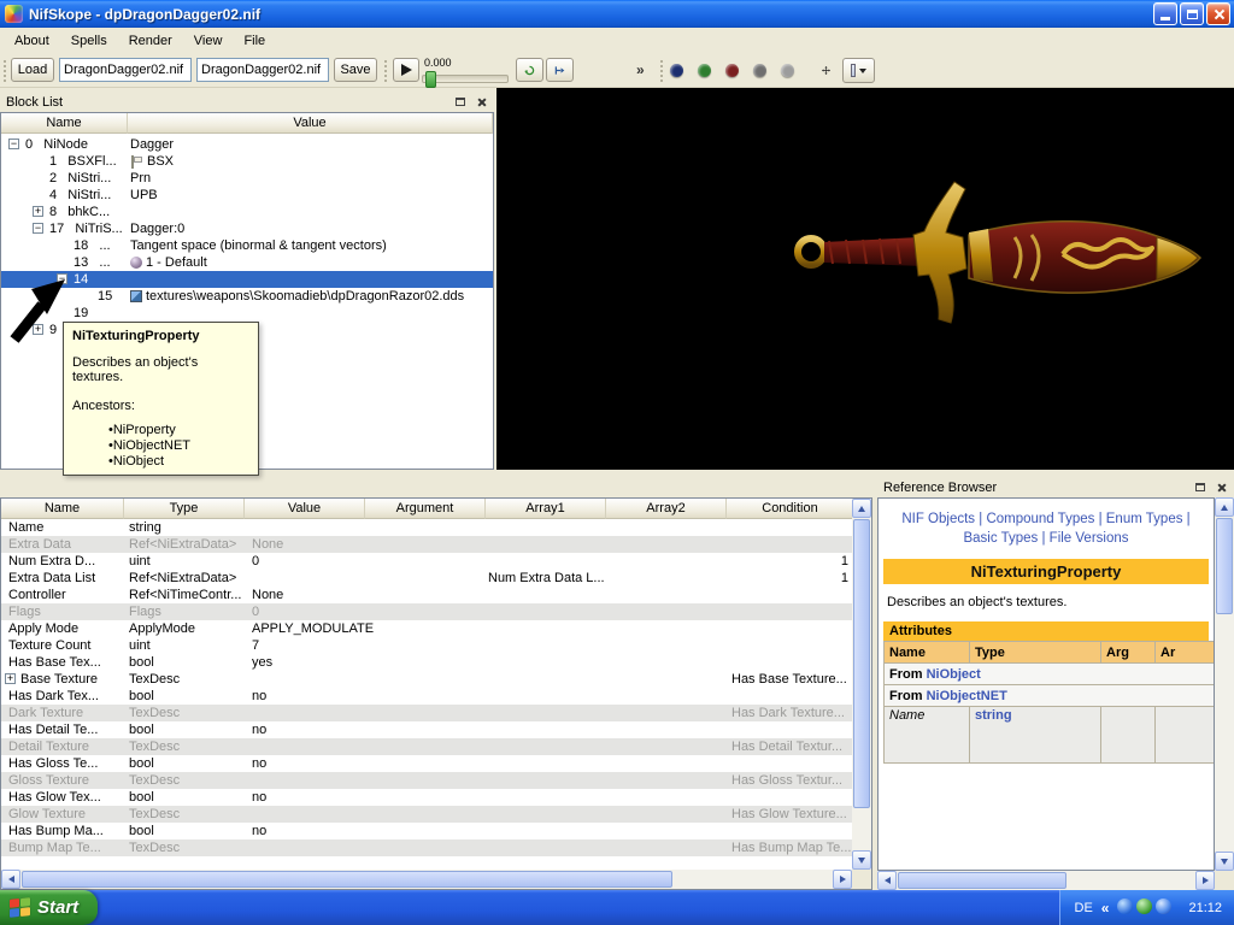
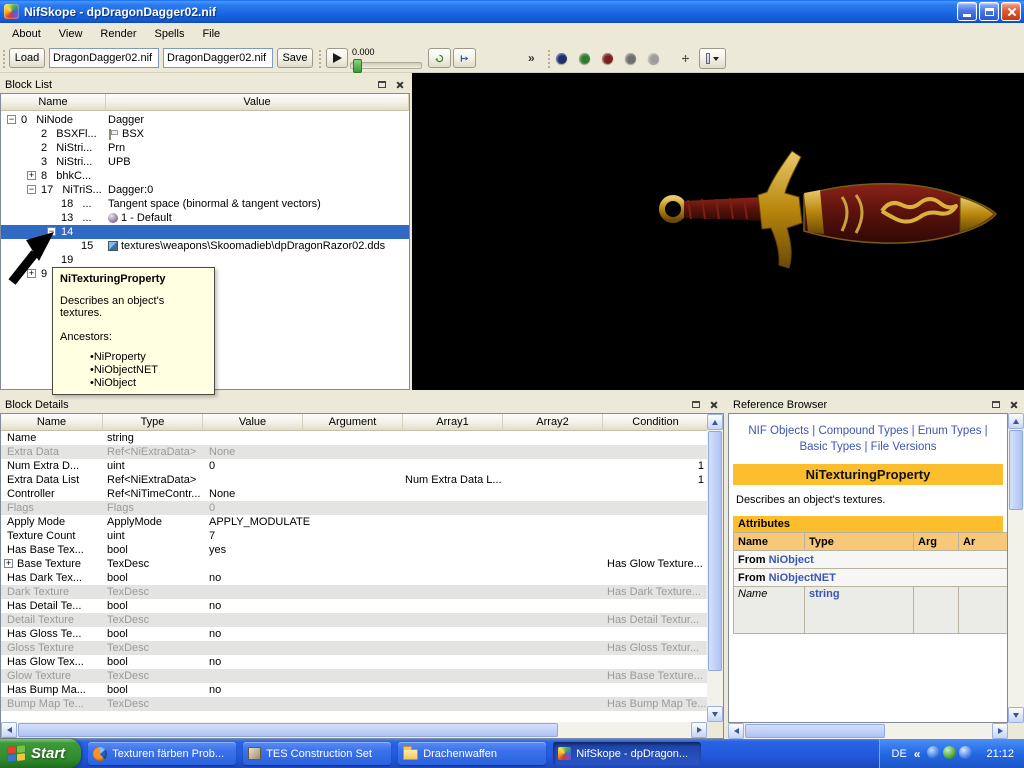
  NifSkope - dpDragonDagger02.nif
  About
- Spells
+ View
  Render
- View
+ Spells
  File
  Load
  DragonDagger02.nif
  DragonDagger02.nif
  Save
  0.000
  »
  Block List
  Name
  Value
  −
  0 NiNode
  Dagger
- 1 BSXFl...
+ 2 BSXFl...
  BSX
  2 NiStri...
  Prn
- 4 NiStri...
+ 3 NiStri...
  UPB
  +
  8 bhkC...
  −
  17 NiTriS...
  Dagger:0
  18 ...
  Tangent space (binormal & tangent vectors)
  13 ...
  1 - Default
  −
  14
  15
  textures\weapons\Skoomadieb\dpDragonRazor02.dds
  19
  +
  NiTexturingProperty
  Describes an object's textures.
  Ancestors:
  •NiProperty
  •NiObjectNET
  •NiObject
+ Block Details
  Name
  Type
  Value
  Argument
  Array1
  Array2
  Condition
  Name
  string
  Extra Data
  Ref<NiExtraData>
  None
  Num Extra D...
  uint
  0
  1
  Extra Data List
  Ref<NiExtraData>
  Num Extra Data L...
  1
  Controller
  Ref<NiTimeContr...
  None
  Flags
  Flags
  0
  Apply Mode
  ApplyMode
  APPLY_MODULATE
  Texture Count
  uint
  7
  Has Base Tex...
  bool
  yes
  +
  Base Texture
  TexDesc
- Has Base Texture...
+ Has Glow Texture...
  Has Dark Tex...
  bool
  no
  Dark Texture
  TexDesc
  Has Dark Texture...
  Has Detail Te...
  bool
  no
  Detail Texture
  TexDesc
  Has Detail Textur...
  Has Gloss Te...
  bool
  no
  Gloss Texture
  TexDesc
  Has Gloss Textur...
  Has Glow Tex...
  bool
  no
  Glow Texture
  TexDesc
- Has Glow Texture...
+ Has Base Texture...
  Has Bump Ma...
  bool
  no
  Bump Map Te...
  TexDesc
  Has Bump Map Te...
  Reference Browser
  NIF Objects | Compound Types | Enum Types | Basic Types | File Versions
  NiTexturingProperty
  Describes an object's textures.
  Attributes
  Name	Type	Arg	Ar
  From NiObject
  From NiObjectNET
  Name	string
  Start
+ Texturen färben Prob...
+ TES Construction Set
+ Drachenwaffen
+ NifSkope - dpDragon...
  DE
  «
  21:12
